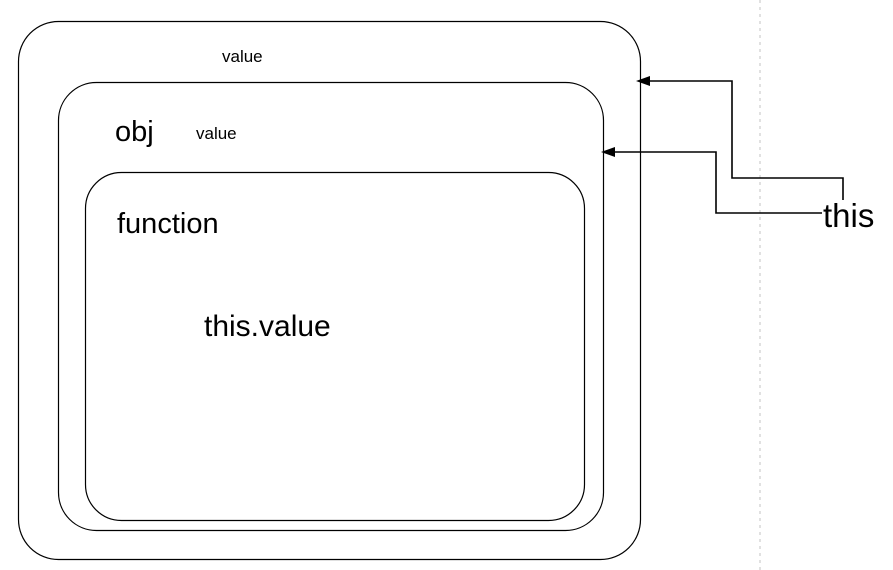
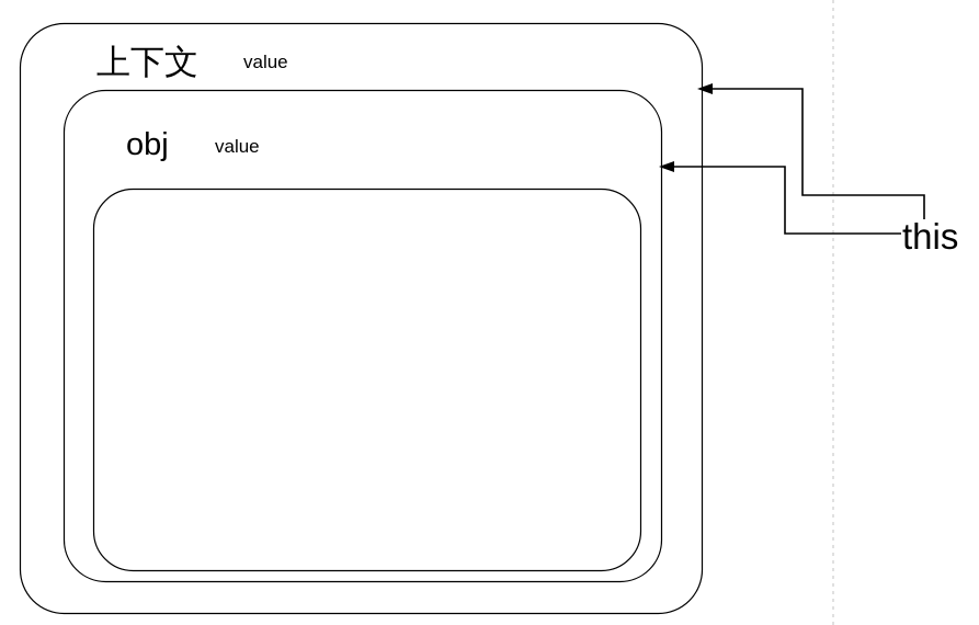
+ 上下文
  value
  obj
  value
- function
- this.value
  this
